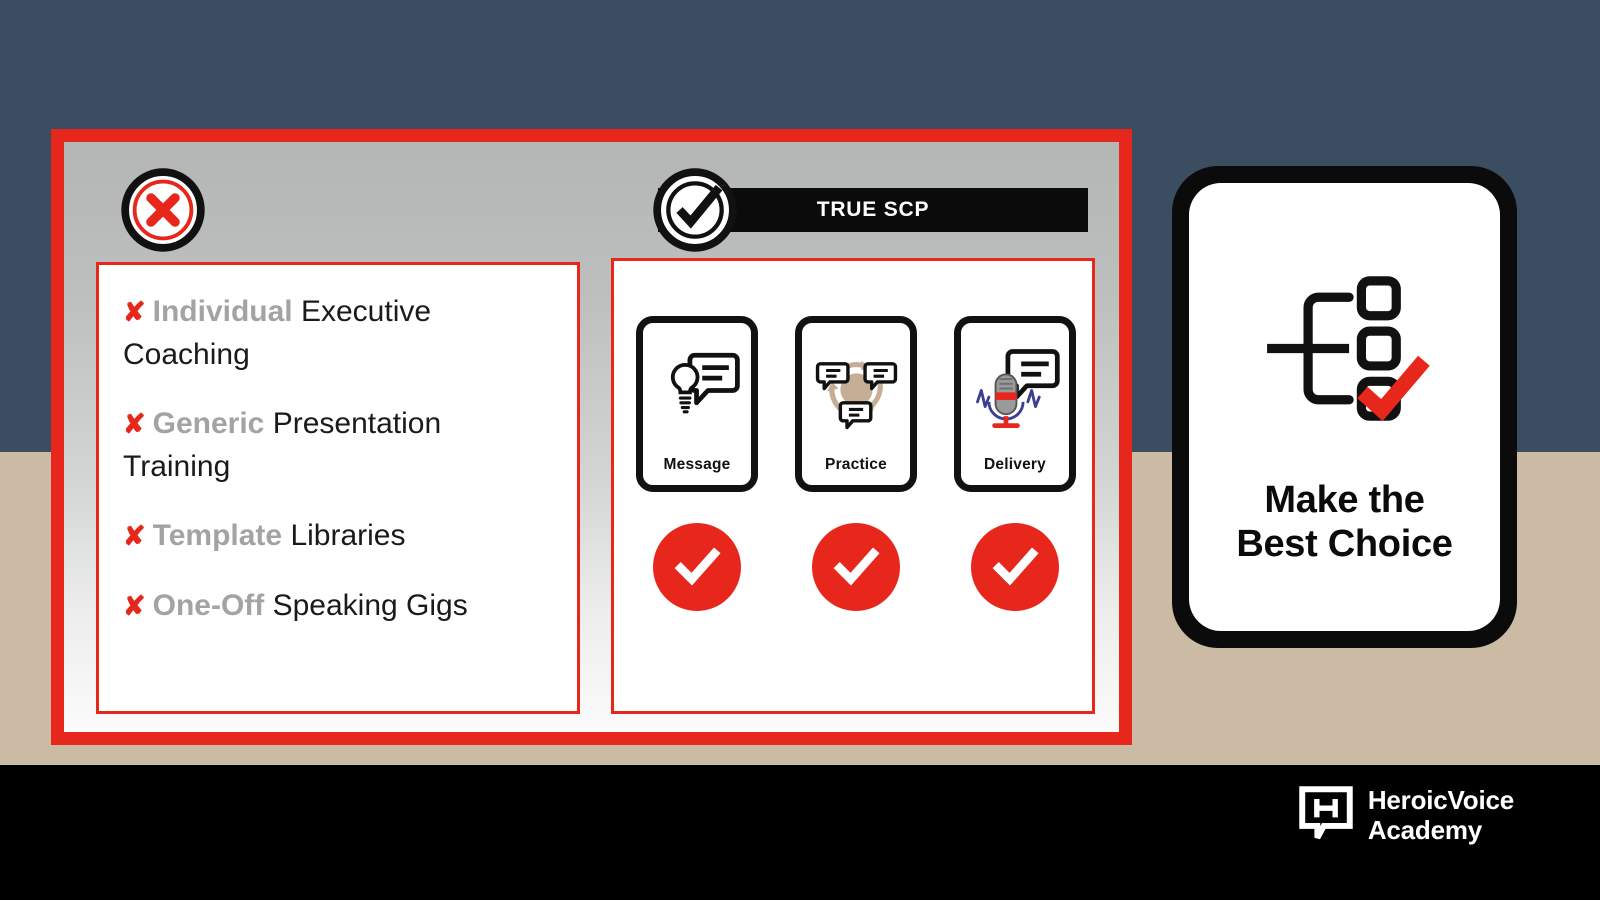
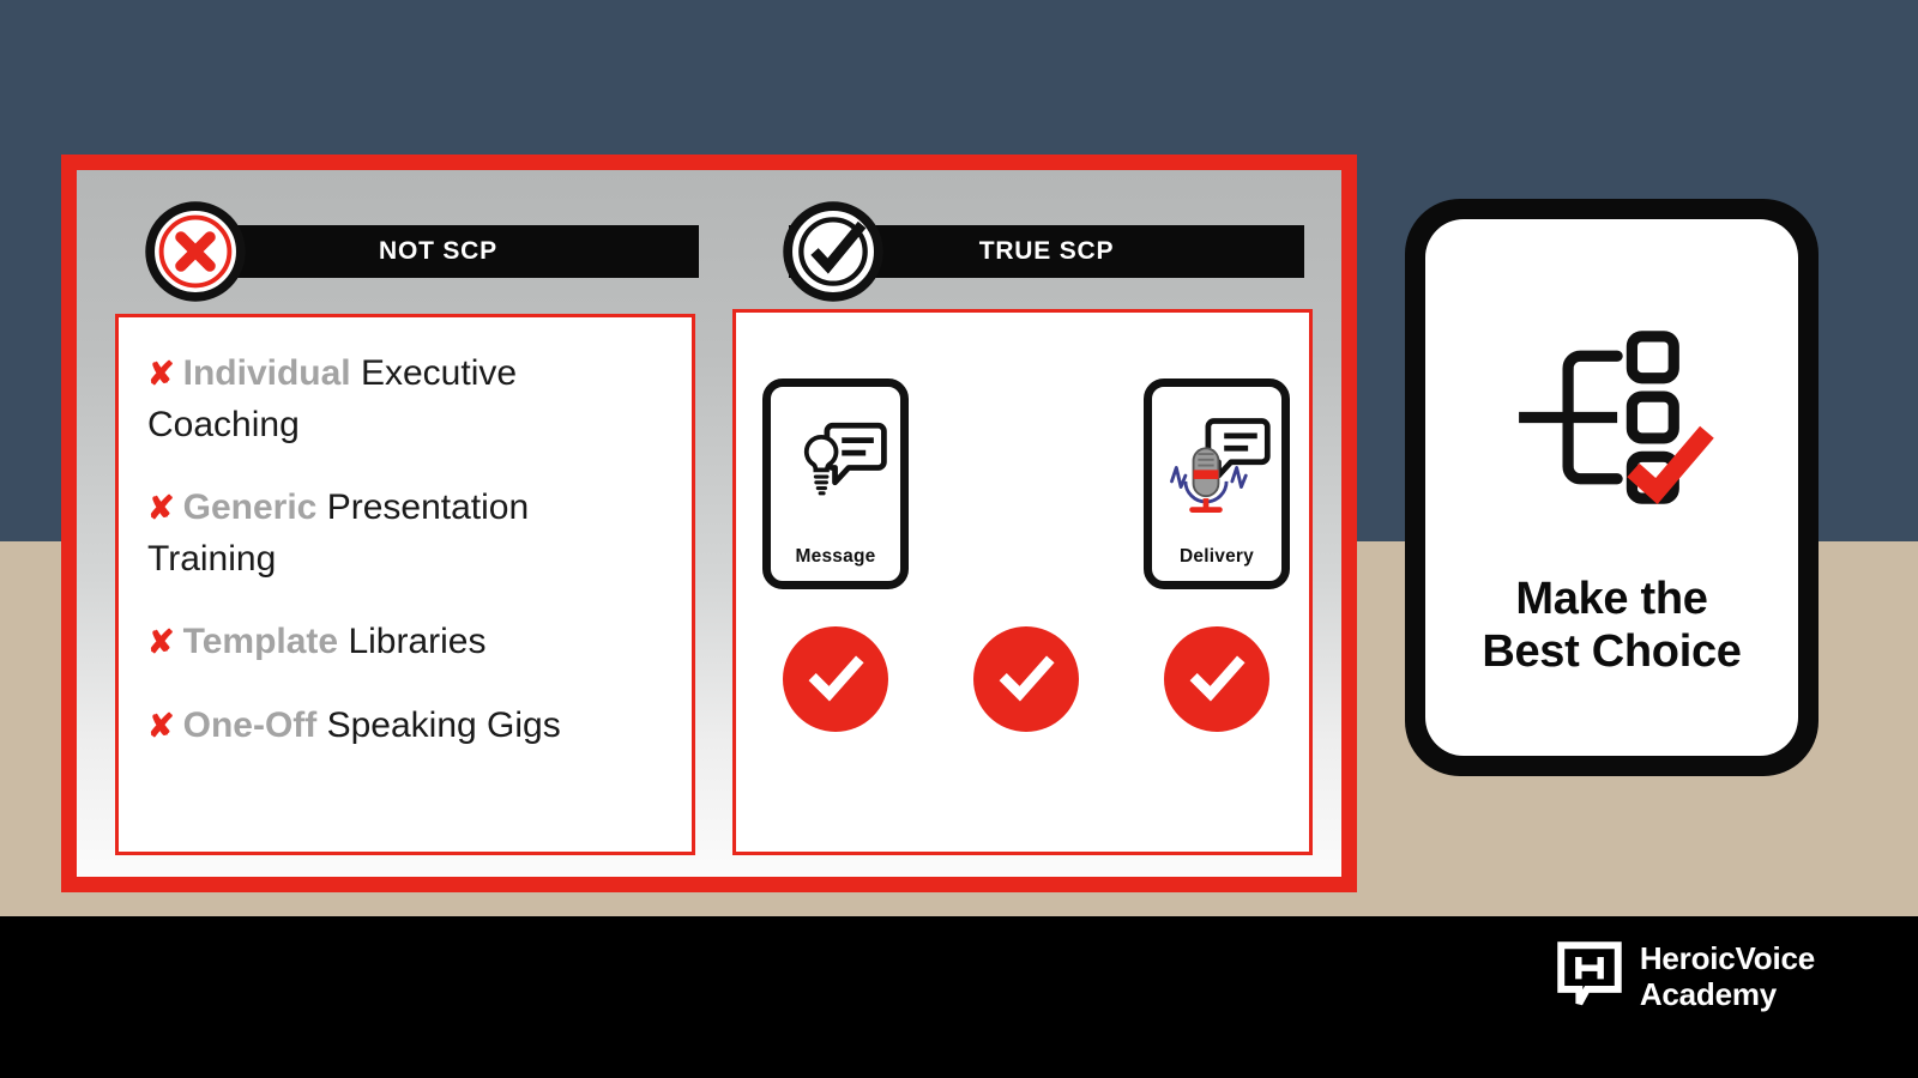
+ NOT SCP
  TRUE SCP
  ✘ Individual Executive Coaching
  ✘ Generic Presentation Training
  ✘ Template Libraries
  ✘ One-Off Speaking Gigs
  Message
- Practice
  Delivery
  Make the
  Best Choice
  HeroicVoice
  Academy
